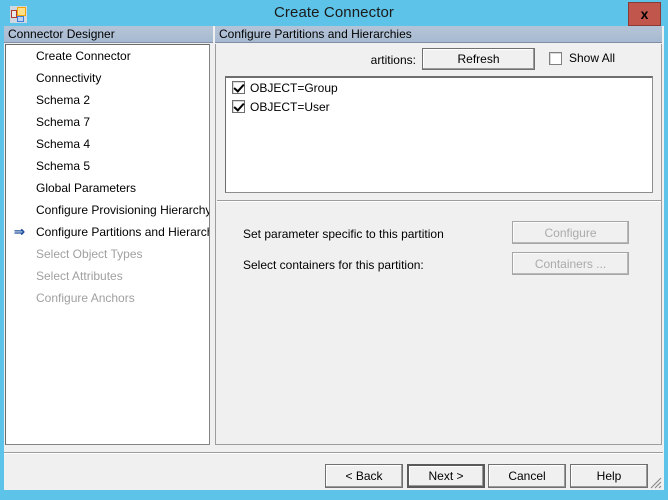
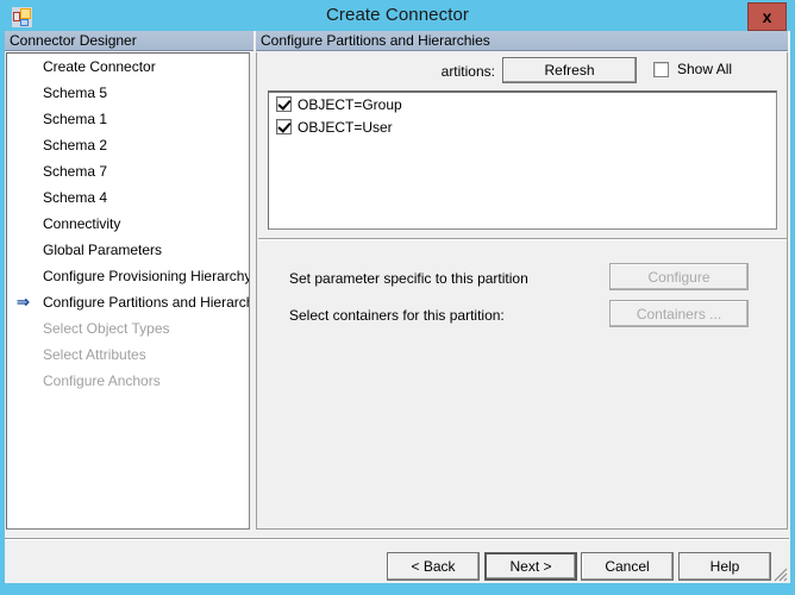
  Create Connector
  x
  Connector Designer
  Create Connector
- Connectivity
+ Schema 5
+ Schema 1
  Schema 2
  Schema 7
  Schema 4
- Schema 5
+ Connectivity
  Global Parameters
  Configure Provisioning Hierarchy
  ⇒
  Configure Partitions and Hierarc
  Select Object Types
  Select Attributes
  Configure Anchors
  Configure Partitions and Hierarchies
  artitions:
  Refresh
  Show All
  OBJECT=Group
  OBJECT=User
  Set parameter specific to this partition
  Configure
  Select containers for this partition:
  Containers ...
  < Back
  Next >
  Cancel
  Help
